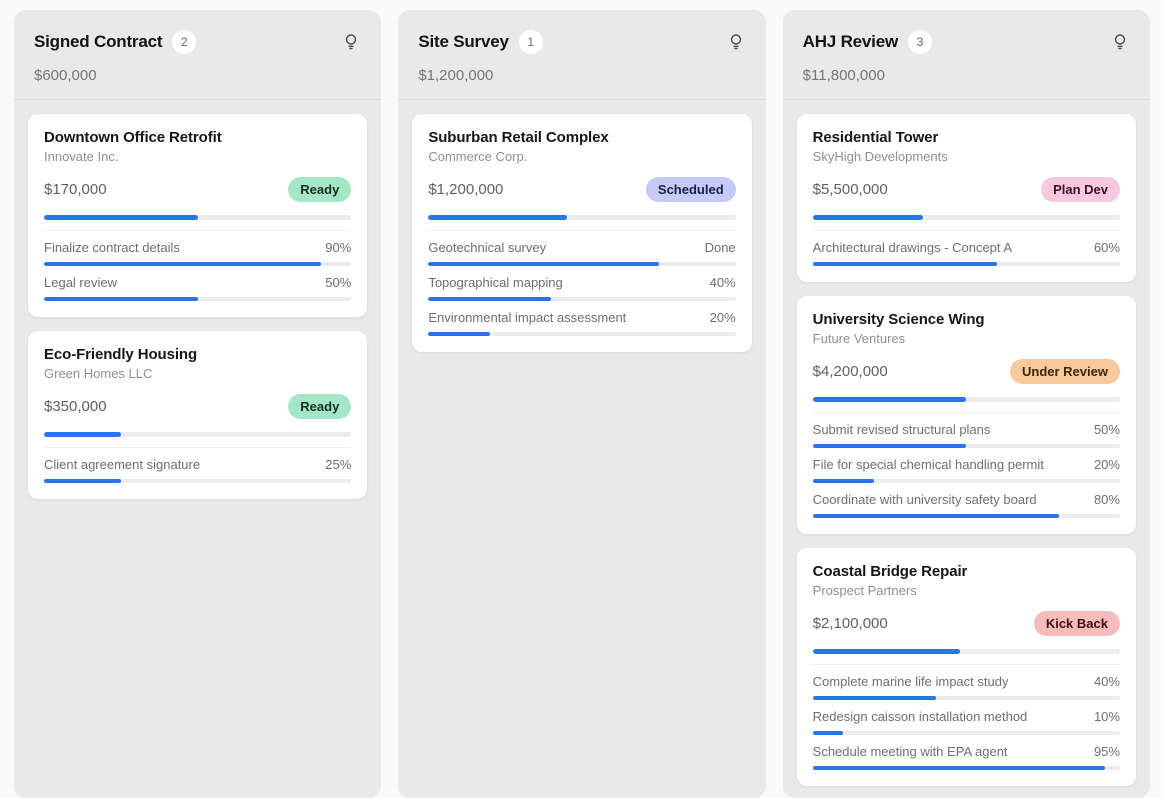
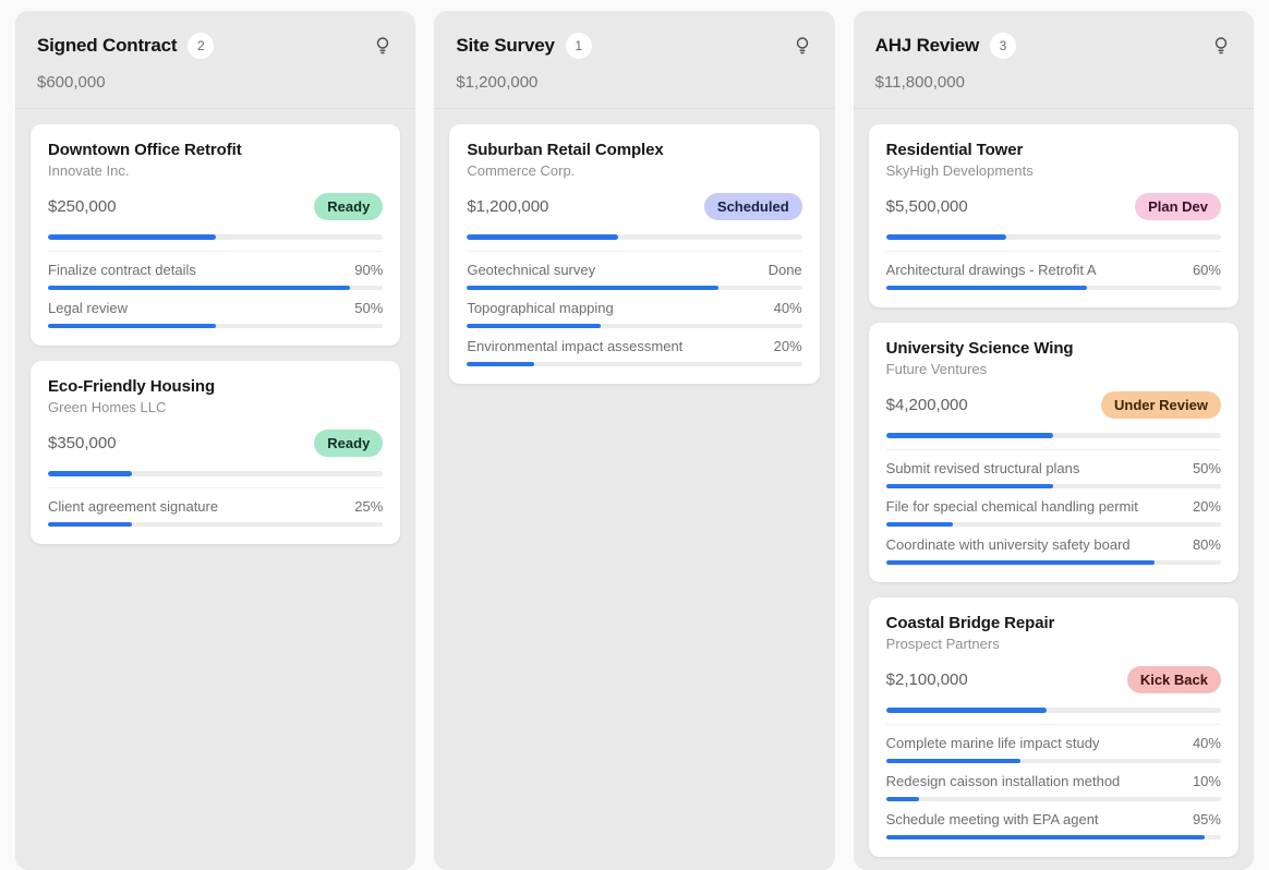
  Signed Contract
  2
  $600,000
  Downtown Office Retrofit
  Innovate Inc.
- $170,000
+ $250,000
  Ready
  Finalize contract details
  90%
  Legal review
  50%
  Eco-Friendly Housing
  Green Homes LLC
  $350,000
  Ready
  Client agreement signature
  25%
  Site Survey
  1
  $1,200,000
  Suburban Retail Complex
  Commerce Corp.
  $1,200,000
  Scheduled
  Geotechnical survey
  Done
  Topographical mapping
  40%
  Environmental impact assessment
  20%
  AHJ Review
  3
  $11,800,000
  Residential Tower
  SkyHigh Developments
  $5,500,000
  Plan Dev
- Architectural drawings - Concept A
+ Architectural drawings - Retrofit A
  60%
  University Science Wing
  Future Ventures
  $4,200,000
  Under Review
  Submit revised structural plans
  50%
  File for special chemical handling permit
  20%
  Coordinate with university safety board
  80%
  Coastal Bridge Repair
  Prospect Partners
  $2,100,000
  Kick Back
  Complete marine life impact study
  40%
  Redesign caisson installation method
  10%
  Schedule meeting with EPA agent
  95%
